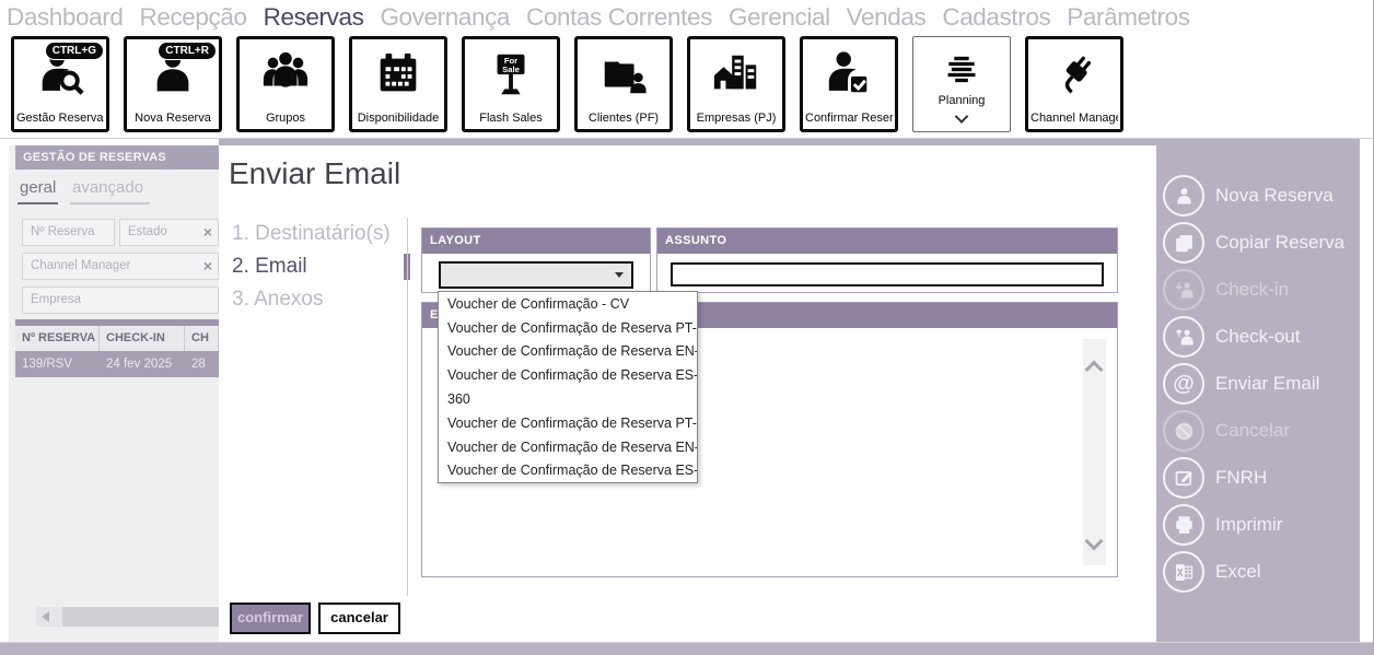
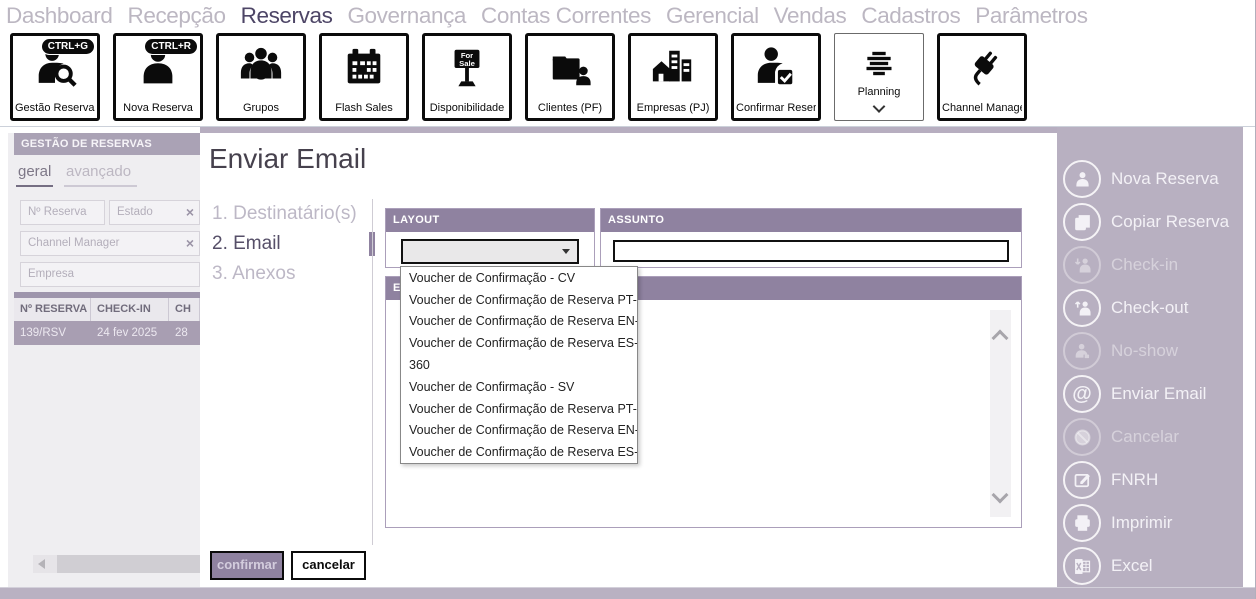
  Dashboard
  Recepção
  Reservas
  Governança
  Contas Correntes
  Gerencial
  Vendas
  Cadastros
  Parâmetros
  CTRL+G
  Gestão Reserva
  CTRL+R
  Nova Reserva
  Grupos
- Disponibilidade
+ Flash Sales
  For
  Sale
- Flash Sales
+ Disponibilidade
  Clientes (PF)
  Empresas (PJ)
  Confirmar Reser
  Planning
  Channel Manag
  GESTÃO DE RESERVAS
  geral
  avançado
  Nº Reserva
  Estado
  ×
  Channel Manager
  ×
  Empresa
  Nº RESERVA
  CHECK-IN
  CH
  139/RSV
  24 fev 2025
  28
  Nova Reserva
  Copiar Reserva
  Check-in
  Check-out
+ No-show
  @
  Enviar Email
  Cancelar
  FNRH
  Imprimir
  Excel
  Enviar Email
  1. Destinatário(s)
  2. Email
  3. Anexos
  LAYOUT
  ASSUNTO
  Voucher de Confirmação - CV
  Voucher de Confirmação de Reserva PT-
  Voucher de Confirmação de Reserva EN-
  Voucher de Confirmação de Reserva ES-
  360
+ Voucher de Confirmação - SV
  Voucher de Confirmação de Reserva PT-
  Voucher de Confirmação de Reserva EN-
  Voucher de Confirmação de Reserva ES-
  confirmar
  cancelar
